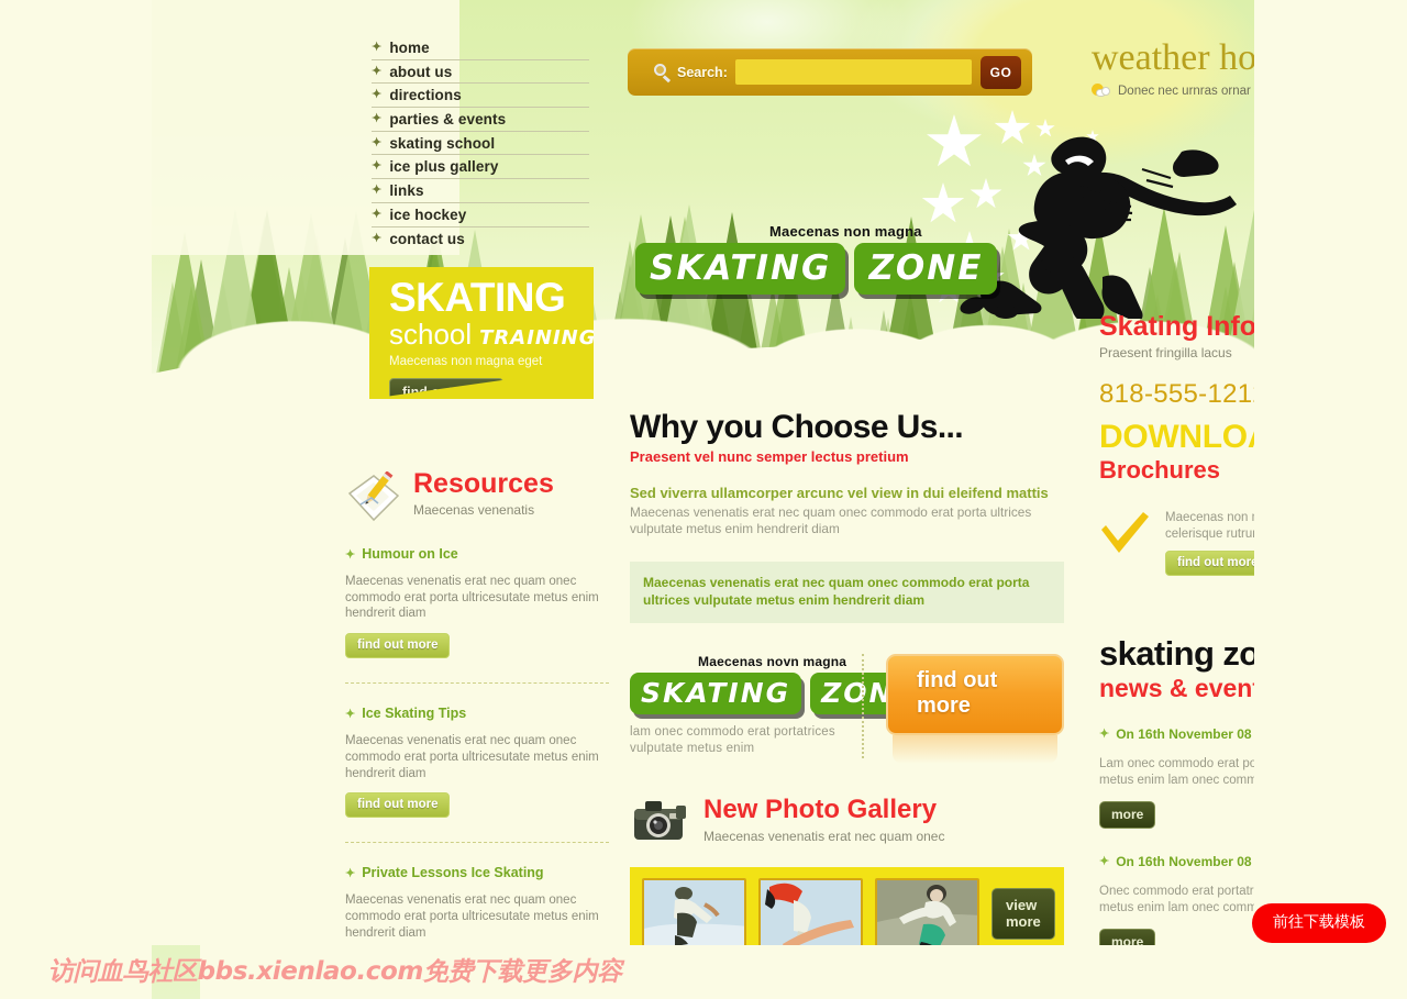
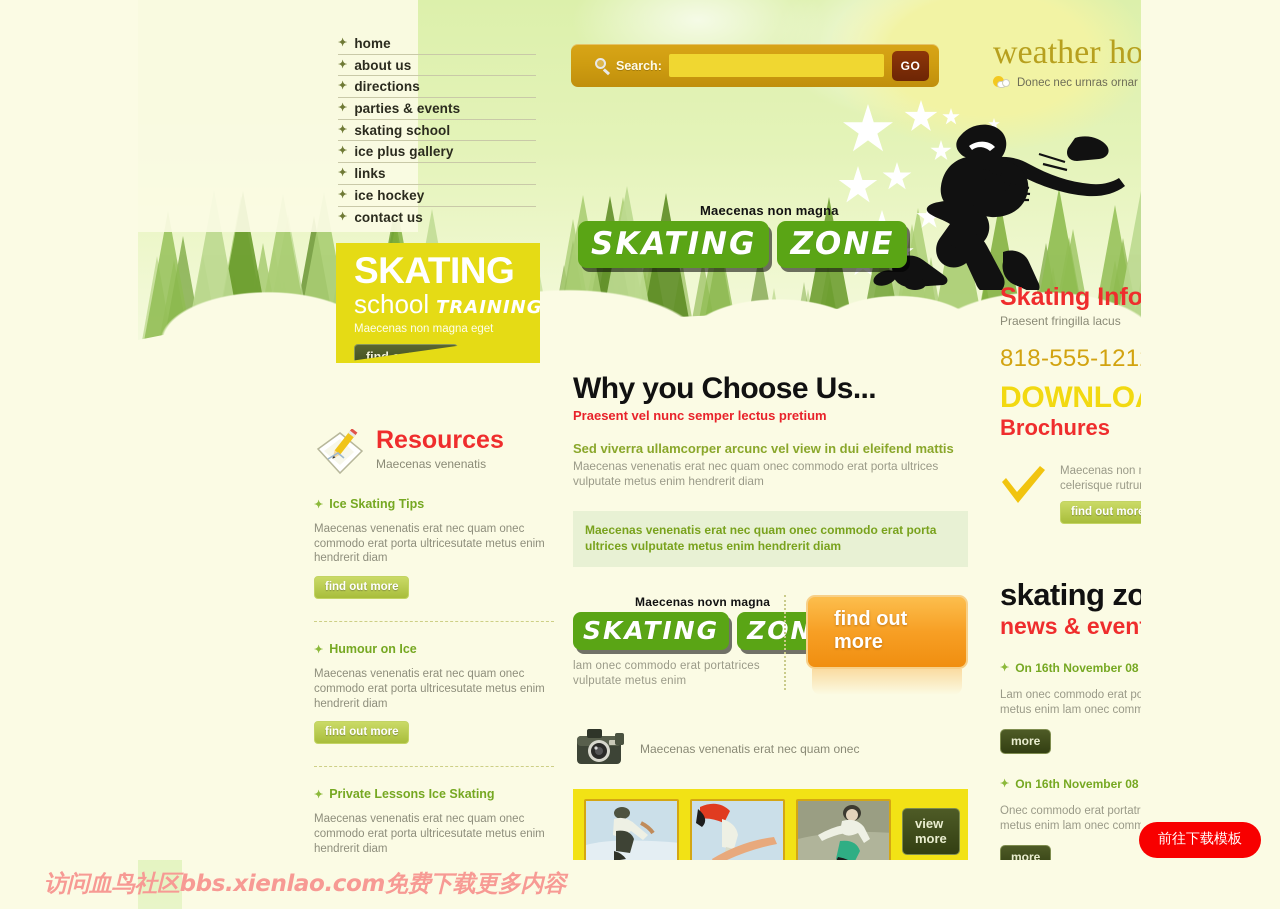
  ✦
  home
  ✦
  about us
  ✦
  directions
  ✦
  parties & events
  ✦
  skating school
  ✦
  ice plus gallery
  ✦
  links
  ✦
  ice hockey
  ✦
  contact us
  Search:
  GO
  Donec nec urnras ornar
  Maecenas non magna
  SKATING
  ZONE
  SKATING
  school
  TRAINING
  Maecenas non magna eget
  Resources
  Maecenas venenatis
  ✦
- Humour on Ice
+ Ice Skating Tips
  Maecenas venenatis erat nec quam onec commodo erat porta ultricesutate metus enim hendrerit diam
  find out more
  ✦
- Ice Skating Tips
+ Humour on Ice
  Maecenas venenatis erat nec quam onec commodo erat porta ultricesutate metus enim hendrerit diam
  find out more
  ✦
  Private Lessons Ice Skating
  Maecenas venenatis erat nec quam onec commodo erat porta ultricesutate metus enim hendrerit diam
  Why you Choose Us...
  Praesent vel nunc semper lectus pretium
  Sed viverra ullamcorper arcunc vel view in dui eleifend mattis
  Maecenas venenatis erat nec quam onec commodo erat porta ultrices vulputate metus enim hendrerit diam
  Maecenas venenatis erat nec quam onec commodo erat porta ultrices vulputate metus enim hendrerit diam
  Maecenas novn magna
  SKATING
  ZON
  lam onec commodo erat portatrices vulputate metus enim
  find out more
- New Photo Gallery
  Maecenas venenatis erat nec quam onec
  view more
  Skating Info
  Praesent fringilla lacus
  818-555-121
  DOWNLO
  Brochures
  find out mor
  skating zo
  news & even
  ✦
  On 16th November 08
  more
  ✦
  On 16th November 08
  more
  访问血鸟社区bbs.xienlao.com免费下载更多内容
  前往下载模板
